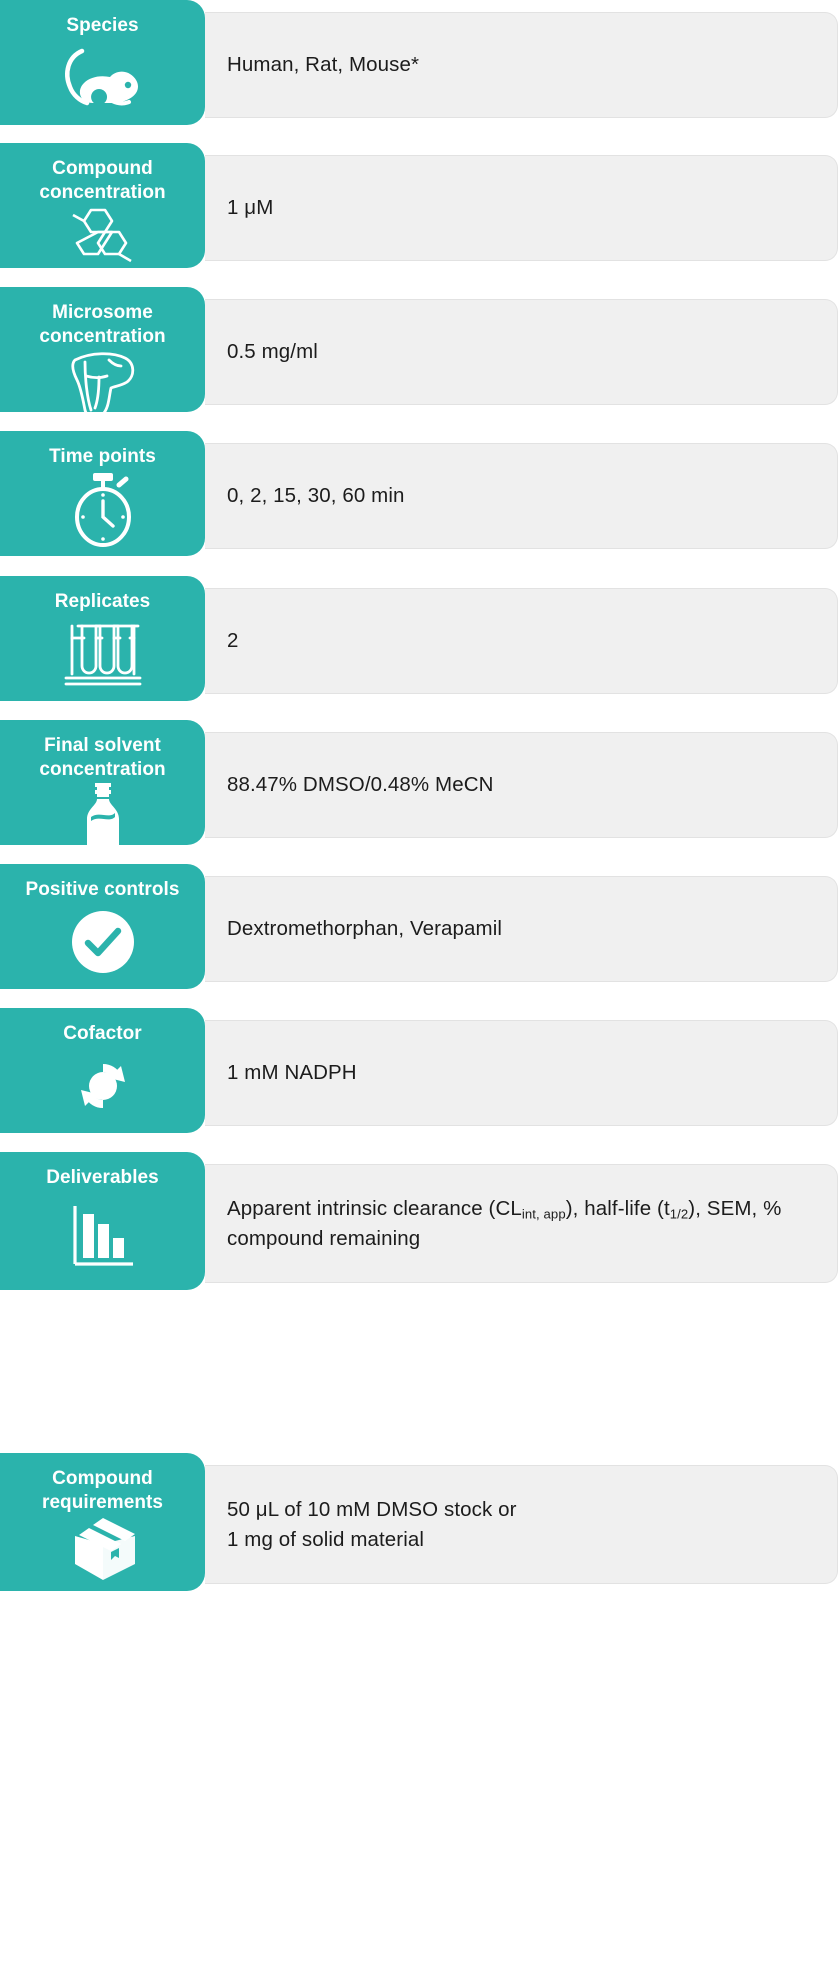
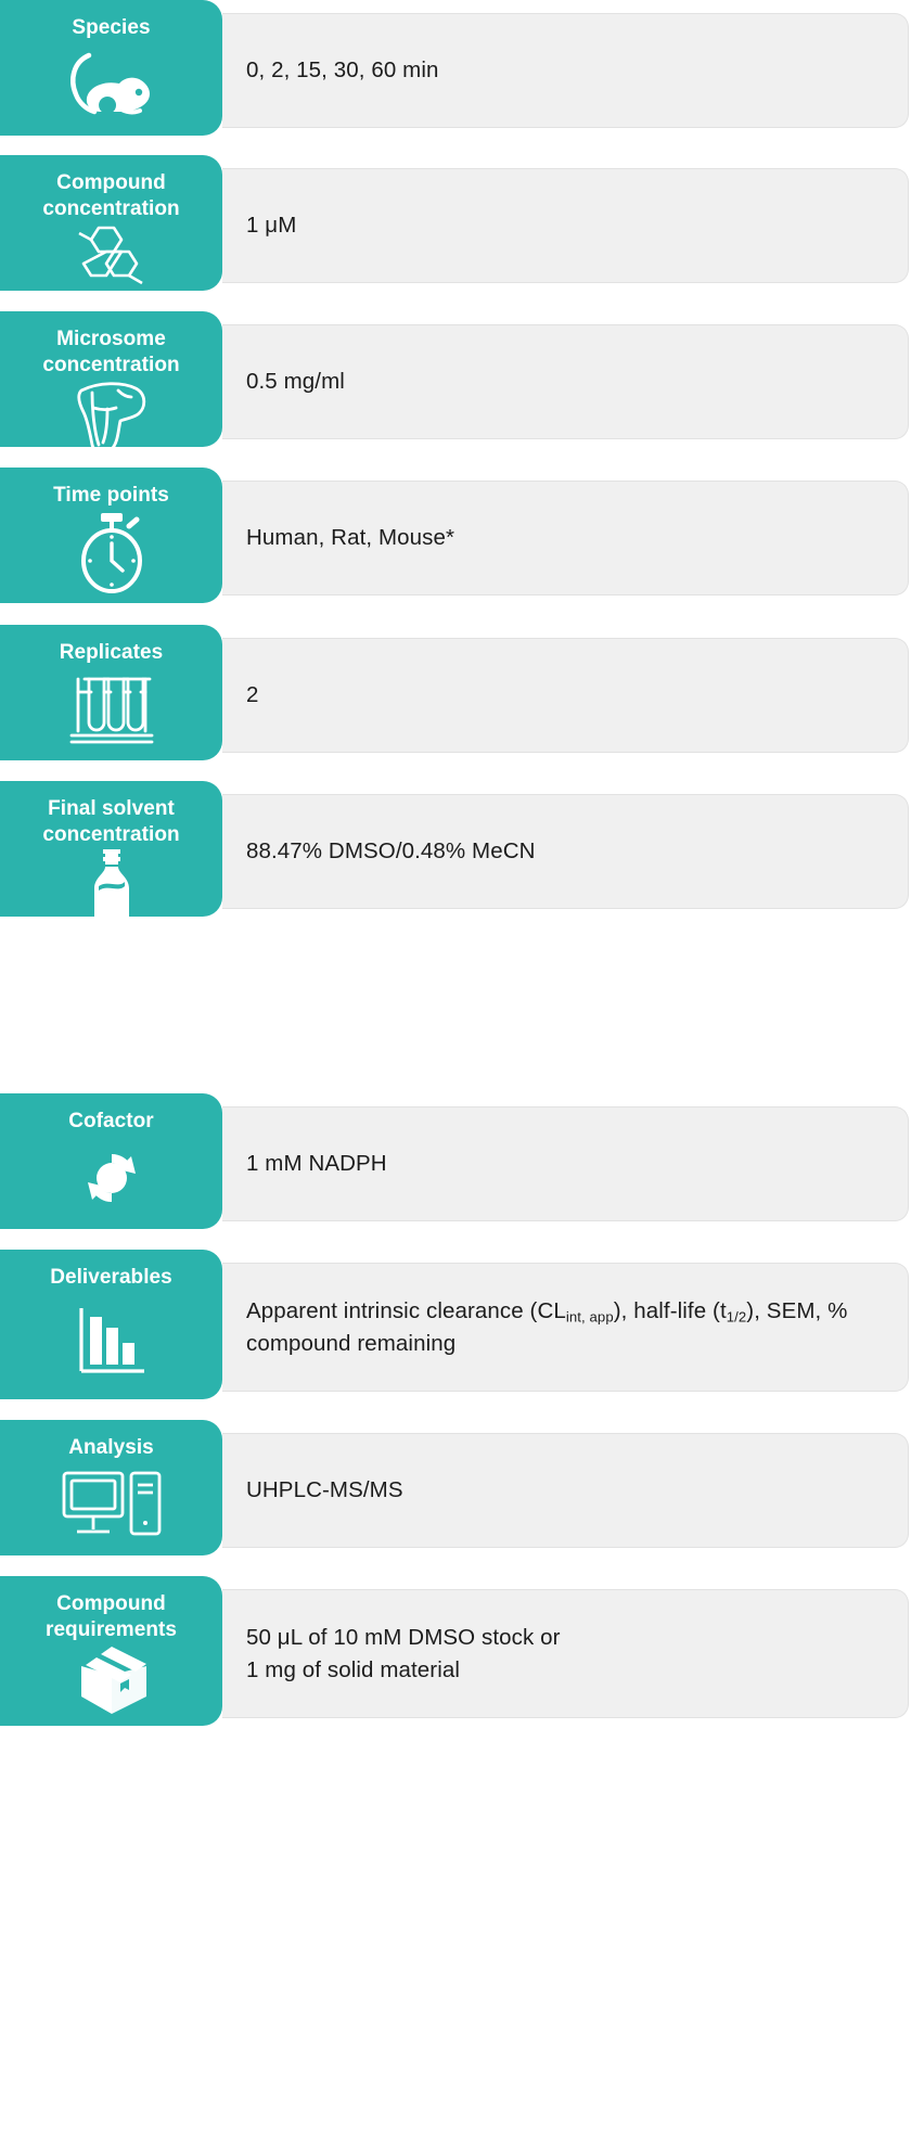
- Human, Rat, Mouse*
+ 0, 2, 15, 30, 60 min
  Species
  1 μM
  Compound
  concentration
  0.5 mg/ml
  Microsome
  concentration
- 0, 2, 15, 30, 60 min
+ Human, Rat, Mouse*
  Time points
  2
  Replicates
  88.47% DMSO/0.48% MeCN
  Final solvent
  concentration
- Dextromethorphan, Verapamil
- Positive controls
  1 mM NADPH
  Cofactor
  Apparent intrinsic clearance (CLint, app), half-life (t1/2), SEM, % compound remaining
  Deliverables
+ UHPLC-MS/MS
+ Analysis
  50 μL of 10 mM DMSO stock or
  1 mg of solid material
  Compound
  requirements
